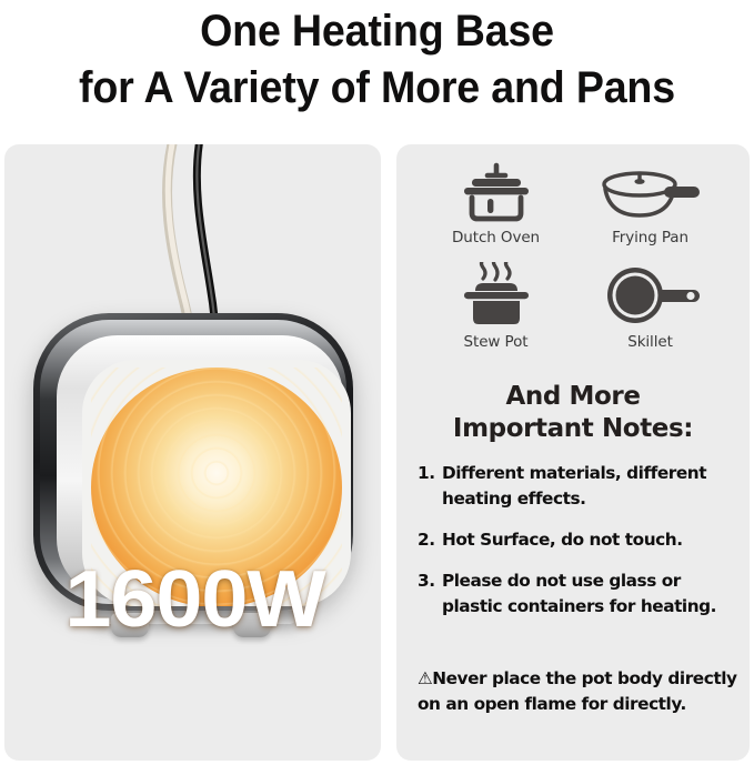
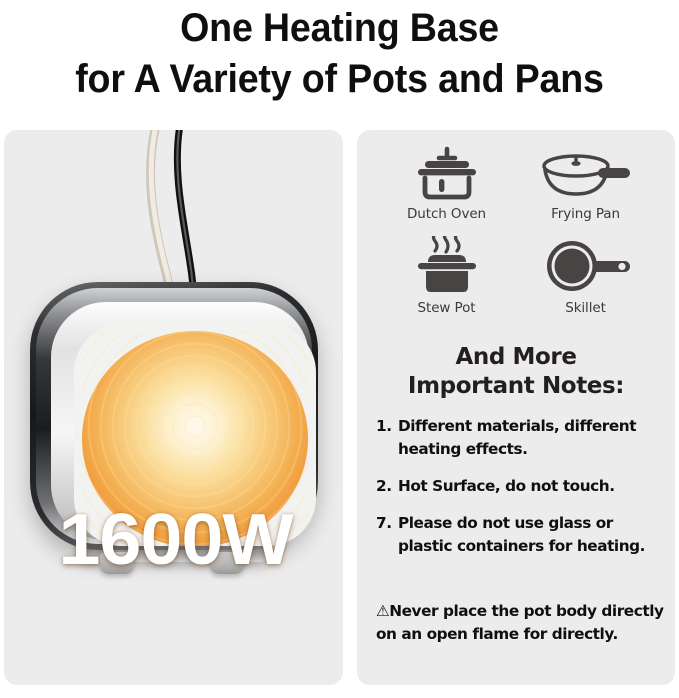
  One Heating Base
- for A Variety of More and Pans
+ for A Variety of Pots and Pans
  1600W
  Dutch Oven
  Frying Pan
  Stew Pot
  Skillet
  And More
  Important Notes:
  1.
  Different materials, different heating effects.
  2.
  Hot Surface, do not touch.
- 3.
+ 7.
  Please do not use glass or plastic containers for heating.
  ⚠Never place the pot body directly on an open flame for directly.
